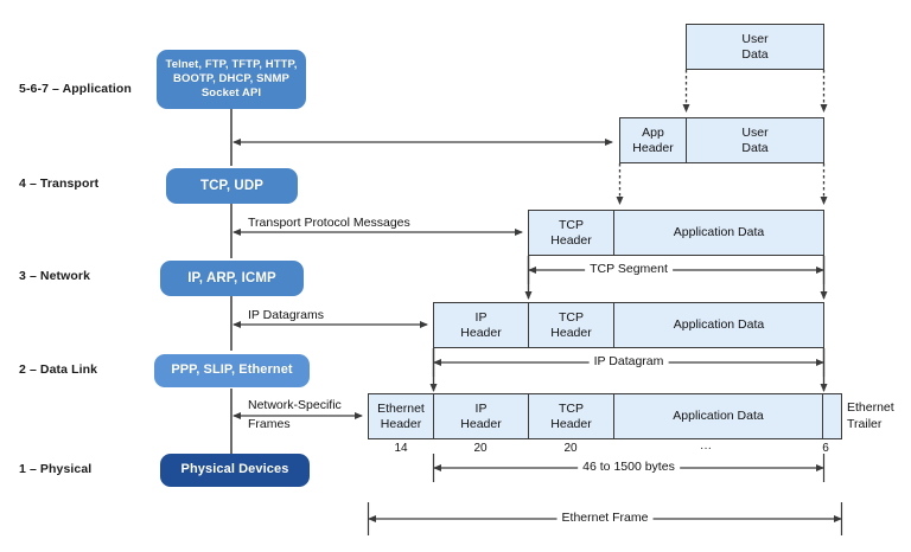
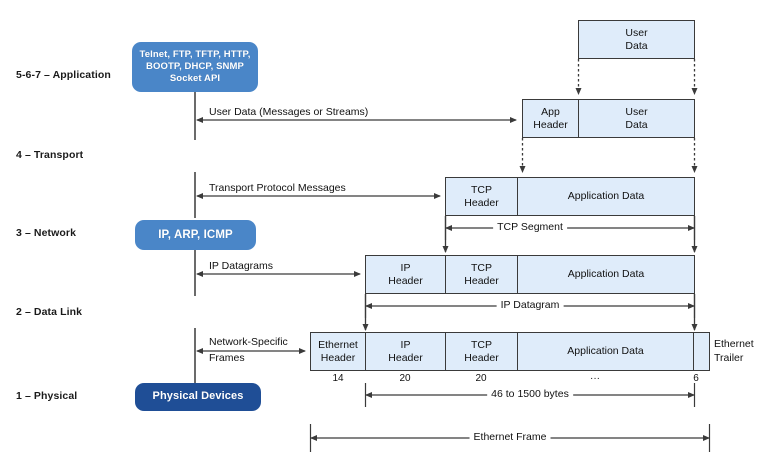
  5-6-7 – Application
  4 – Transport
  3 – Network
  2 – Data Link
  1 – Physical
  Telnet, FTP, TFTP, HTTP,
  BOOTP, DHCP, SNMP
  Socket API
- TCP, UDP
  IP, ARP, ICMP
- PPP, SLIP, Ethernet
  Physical Devices
+ User Data (Messages or Streams)
  Transport Protocol Messages
  IP Datagrams
  Network-Specific
  Frames
  User
  Data
  App
  Header
  User
  Data
  TCP
  Header
  Application Data
  IP
  Header
  TCP
  Header
  Application Data
  Ethernet
  Header
  IP
  Header
  TCP
  Header
  Application Data
  Ethernet
  Trailer
  14
  20
  20
  ···
  6
  TCP Segment
  IP Datagram
  46 to 1500 bytes
  Ethernet Frame
